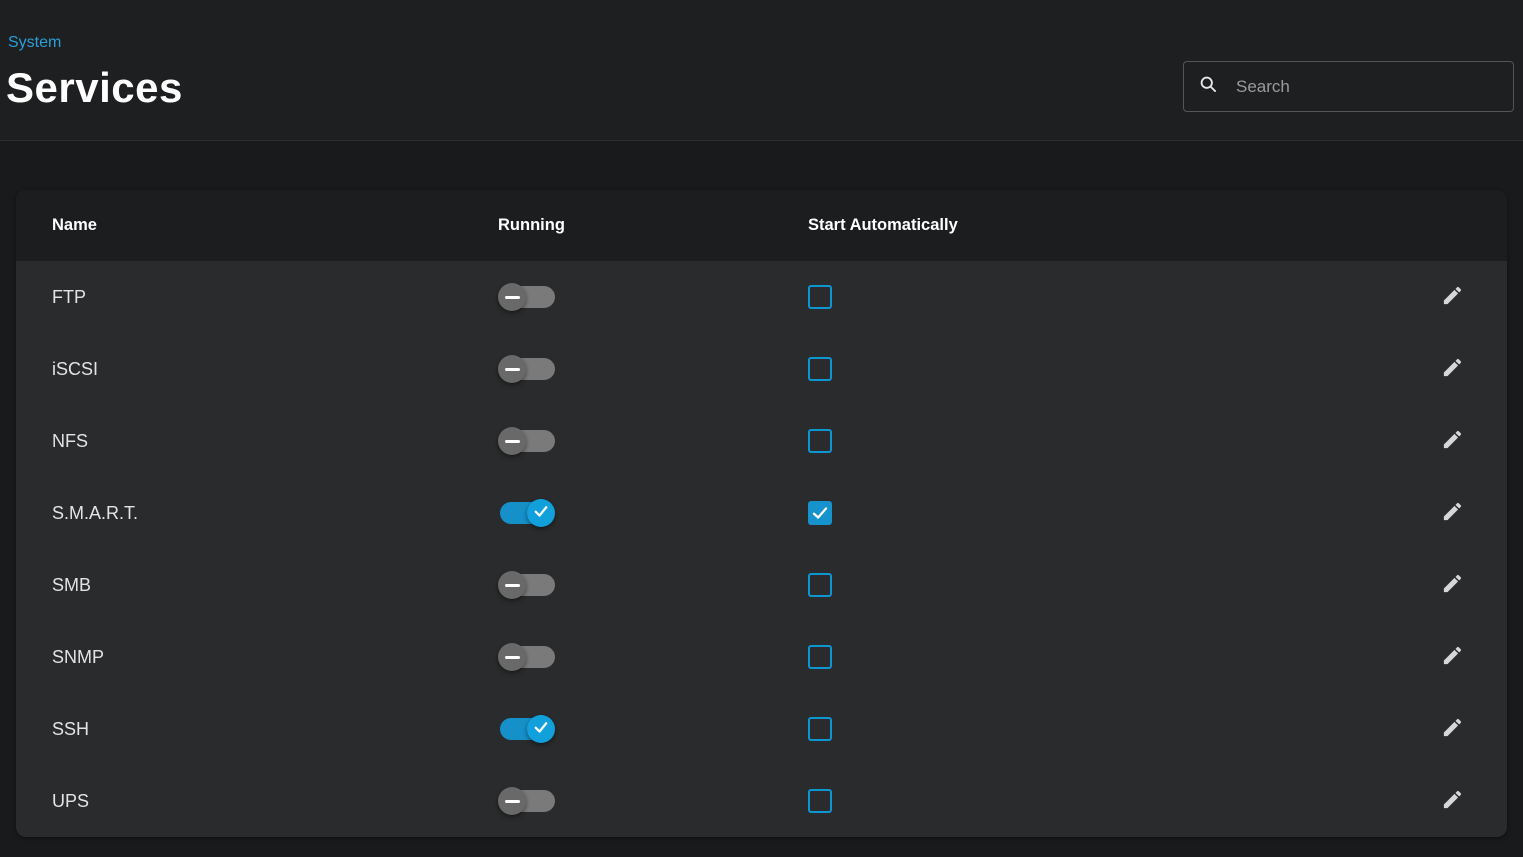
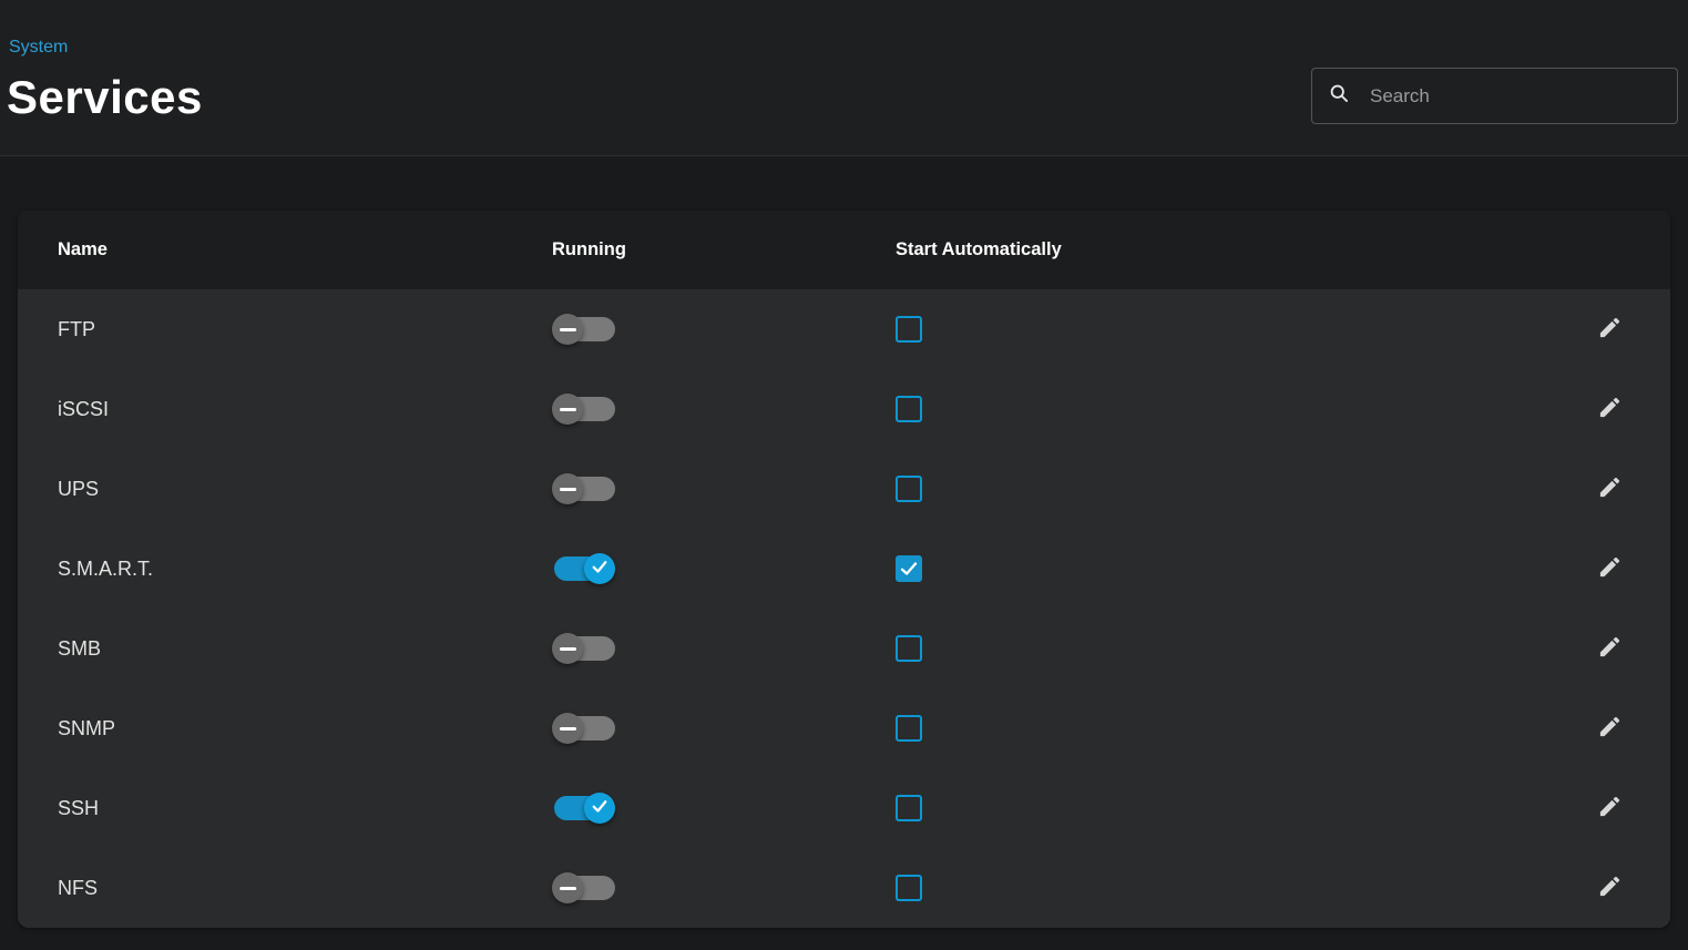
  System
  Services
  Search
  Name
  Running
  Start Automatically
  FTP
  iSCSI
- NFS
+ UPS
  S.M.A.R.T.
  SMB
  SNMP
  SSH
- UPS
+ NFS
